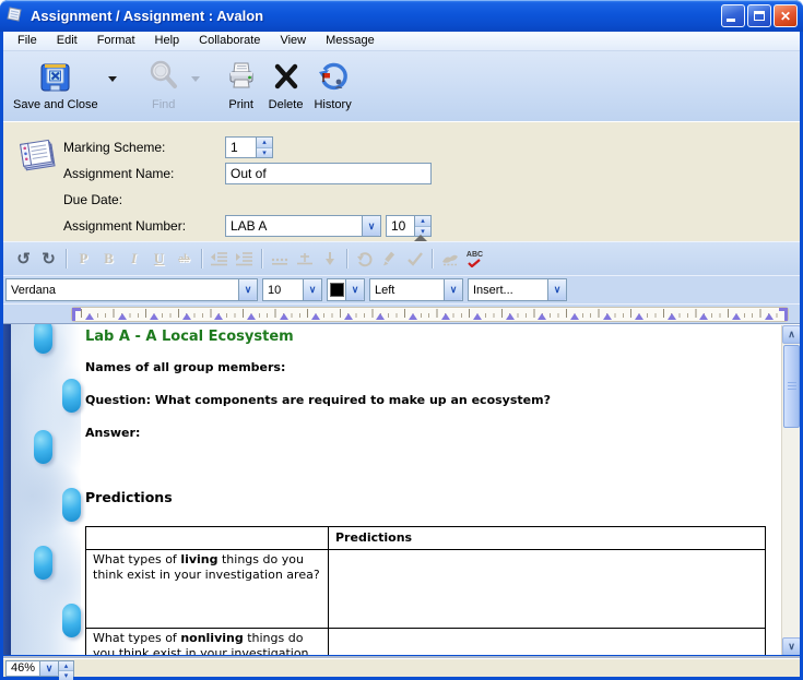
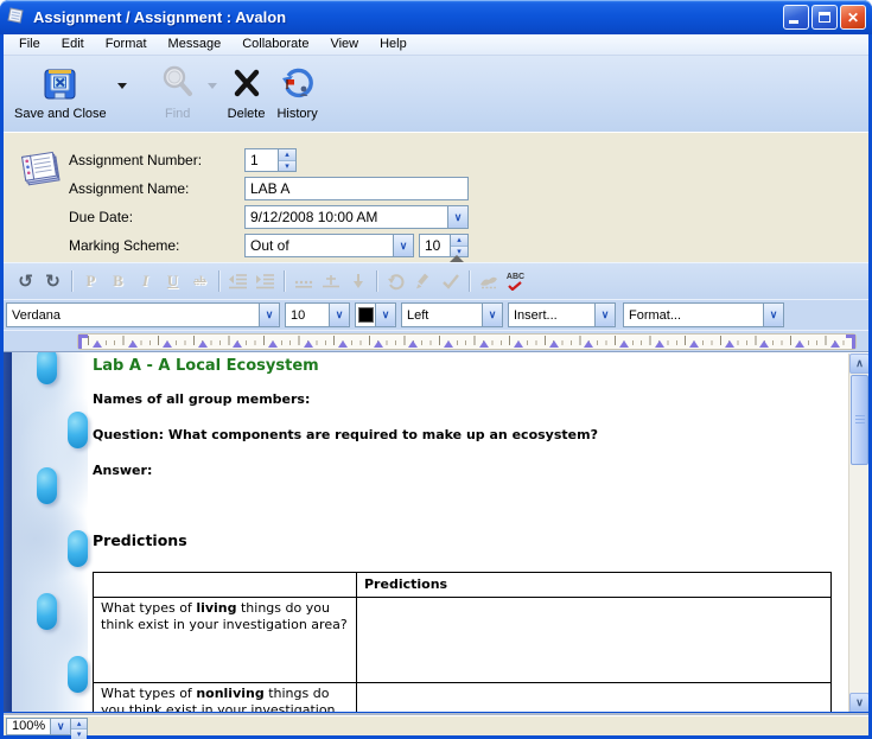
  Assignment / Assignment : Avalon
  File
  Edit
  Format
- Help
+ Message
  Collaborate
  View
- Message
+ Help
  Save and Close
  Find
- Print
  Delete
  History
- Marking Scheme:
+ Assignment Number:
  Assignment Name:
  Due Date:
- Assignment Number:
+ Marking Scheme:
  1
- Out of
+ LAB A
+ 9/12/2008 10:00 AM
- LAB A
+ Out of
  10
  ↺
  ↻
  P
  B
  I
  U
  ab
  Verdana
  10
  Left
  Insert...
+ Format...
  Lab A - A Local Ecosystem
  Names of all group members:
  Question: What components are required to make up an ecosystem?
  Answer:
  Predictions
  	Predictions
  What types of living things do you think exist in your investigation area?
  What types of nonliving things do you think exist in your investigation
- 46%
+ 100%
